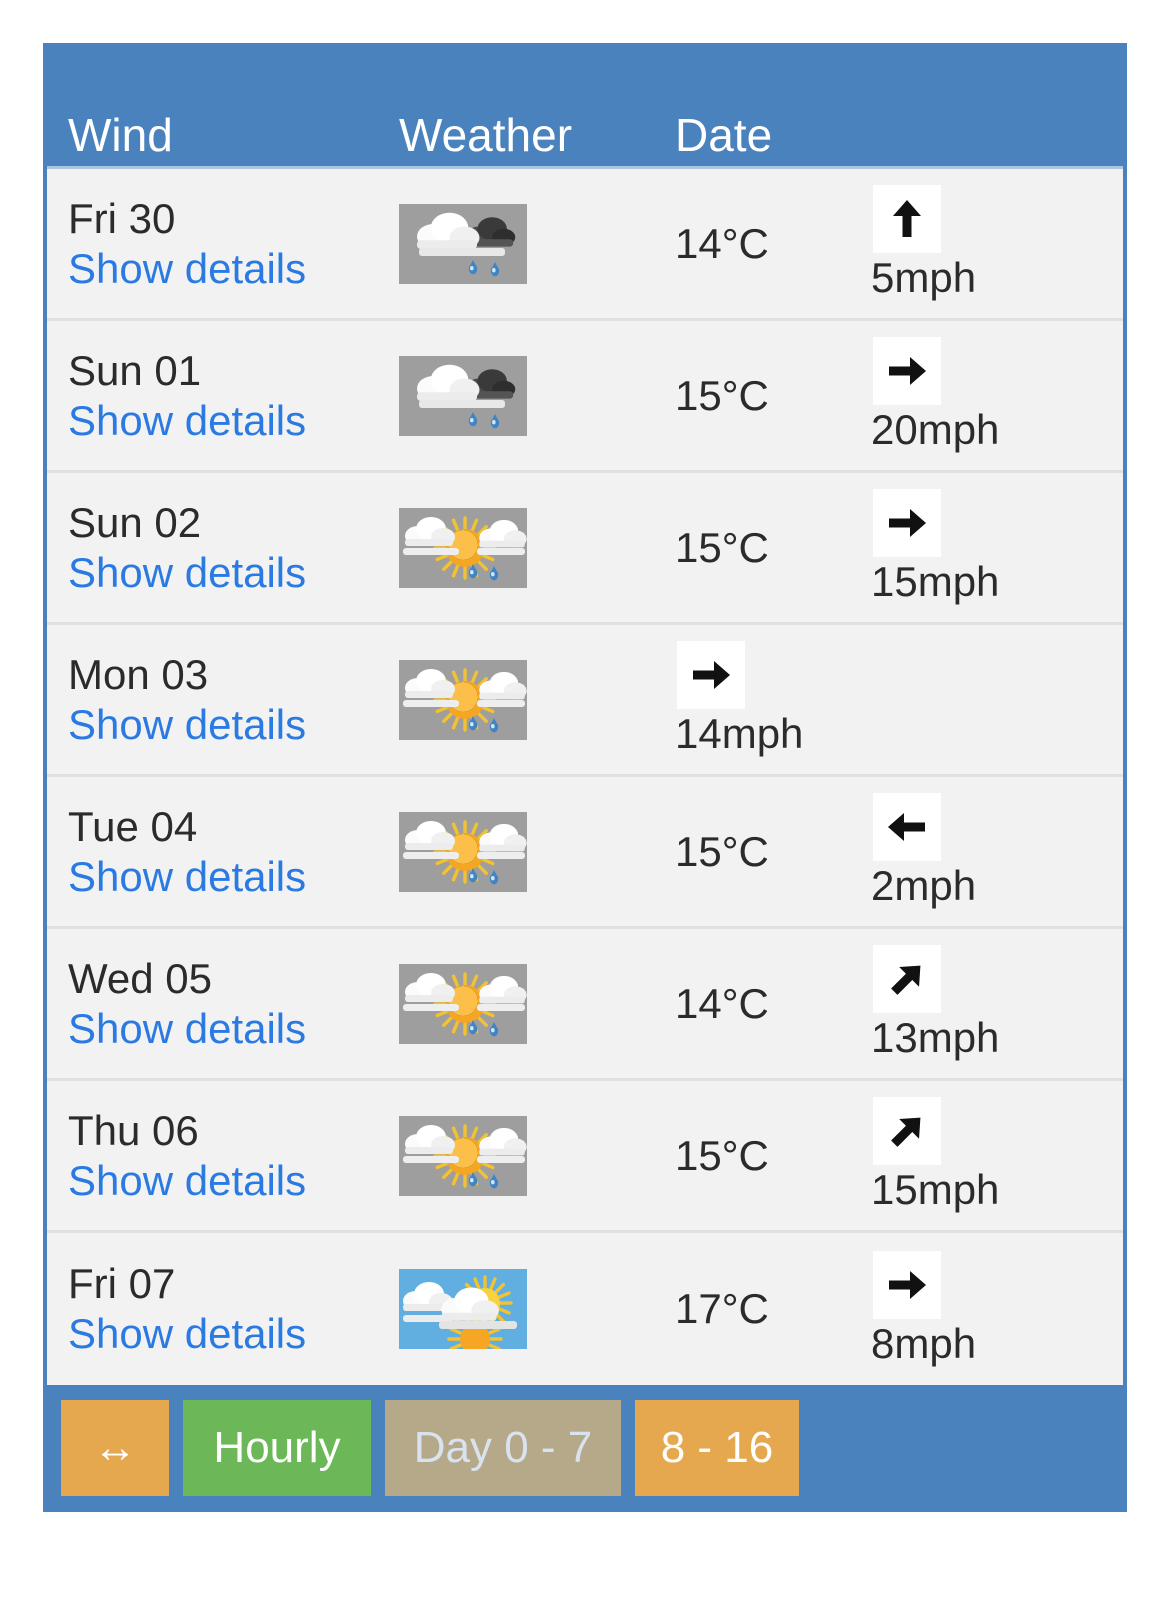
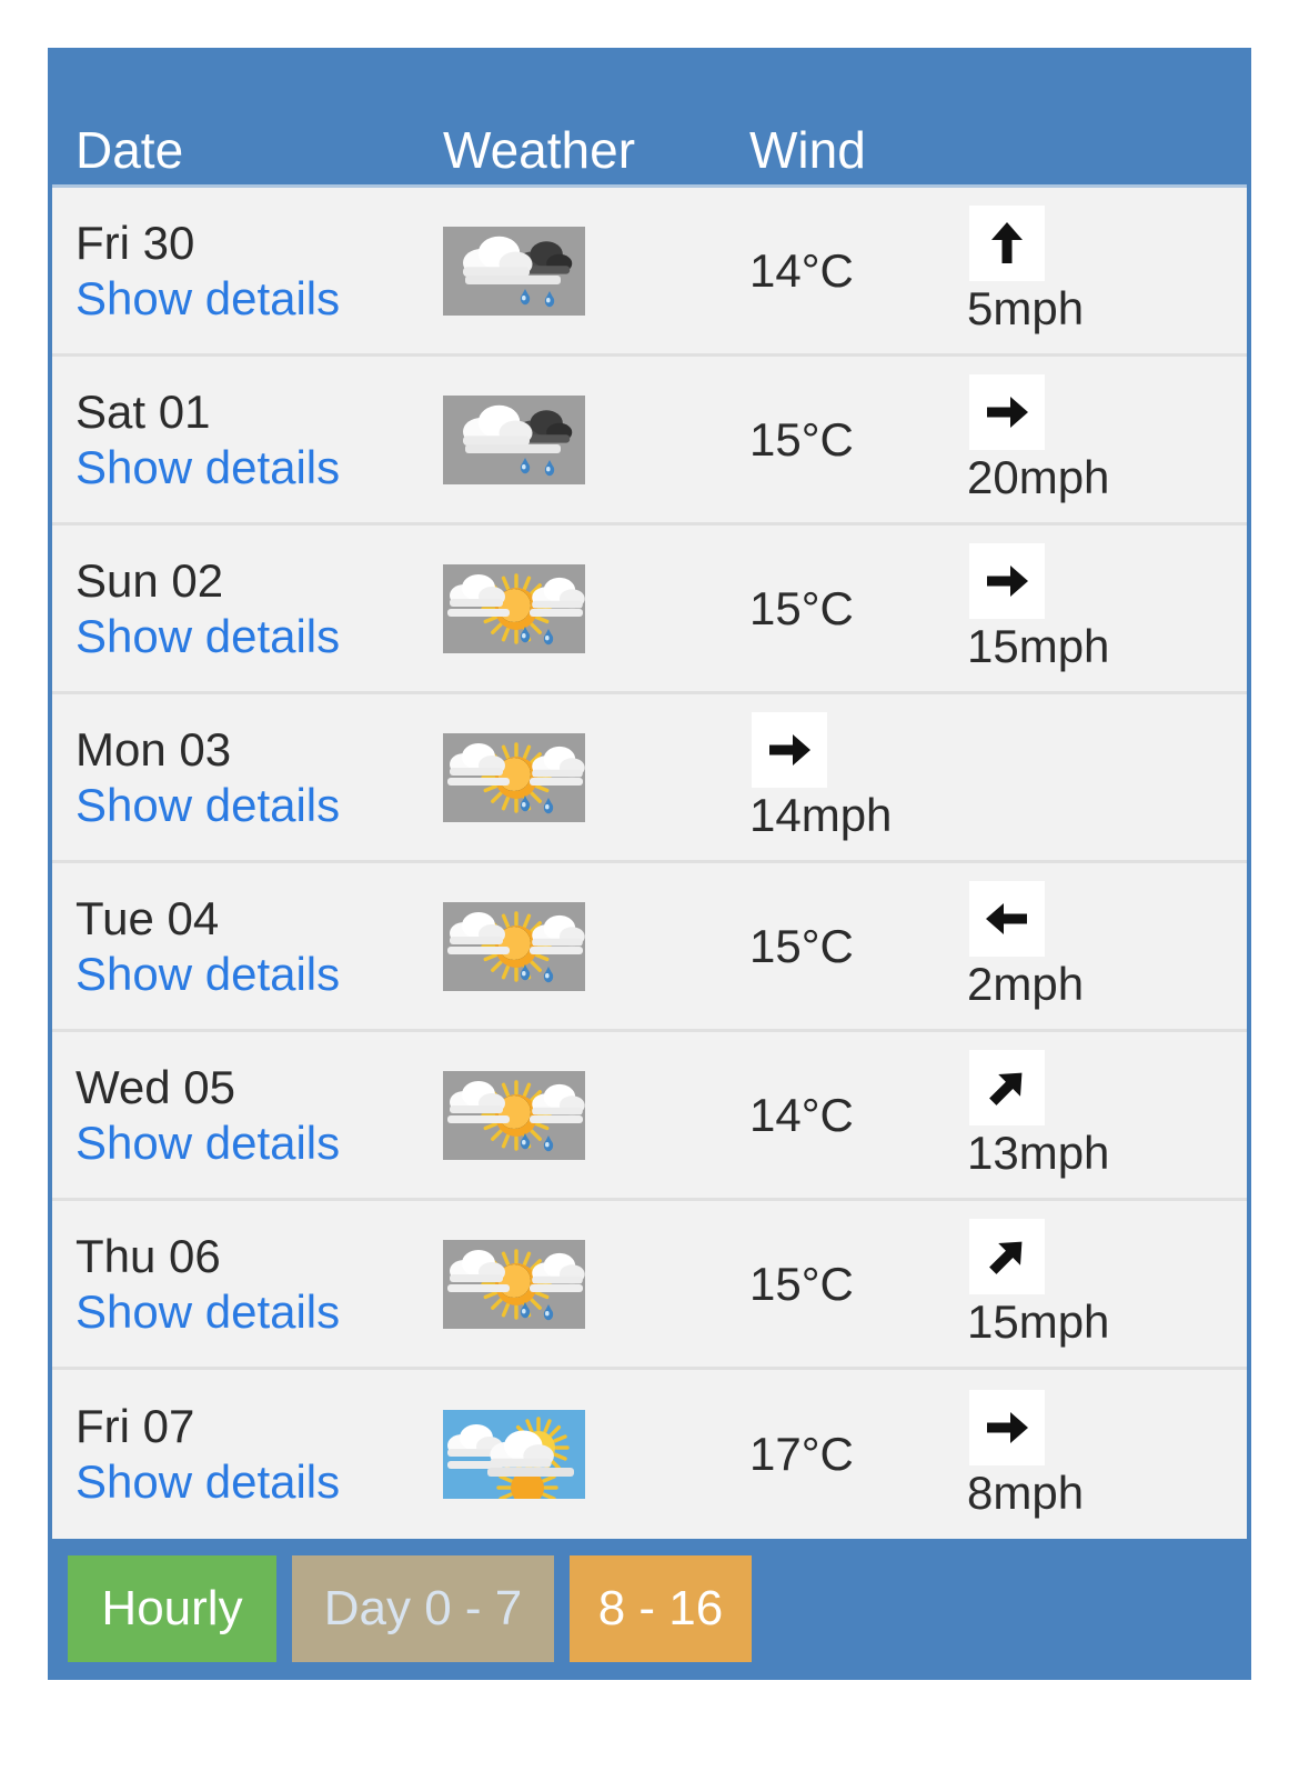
- Wind
+ Date
  Weather
- Date
+ Wind
  Fri 30
  Show details
  14°C
  5mph
- Sun 01
+ Sat 01
  Show details
  15°C
  20mph
  Sun 02
  Show details
  15°C
  15mph
  Mon 03
  Show details
  14mph
  Tue 04
  Show details
  15°C
  2mph
  Wed 05
  Show details
  14°C
  13mph
  Thu 06
  Show details
  15°C
  15mph
  Fri 07
  Show details
  17°C
  8mph
- ↔
  Hourly
  Day 0 - 7
  8 - 16
